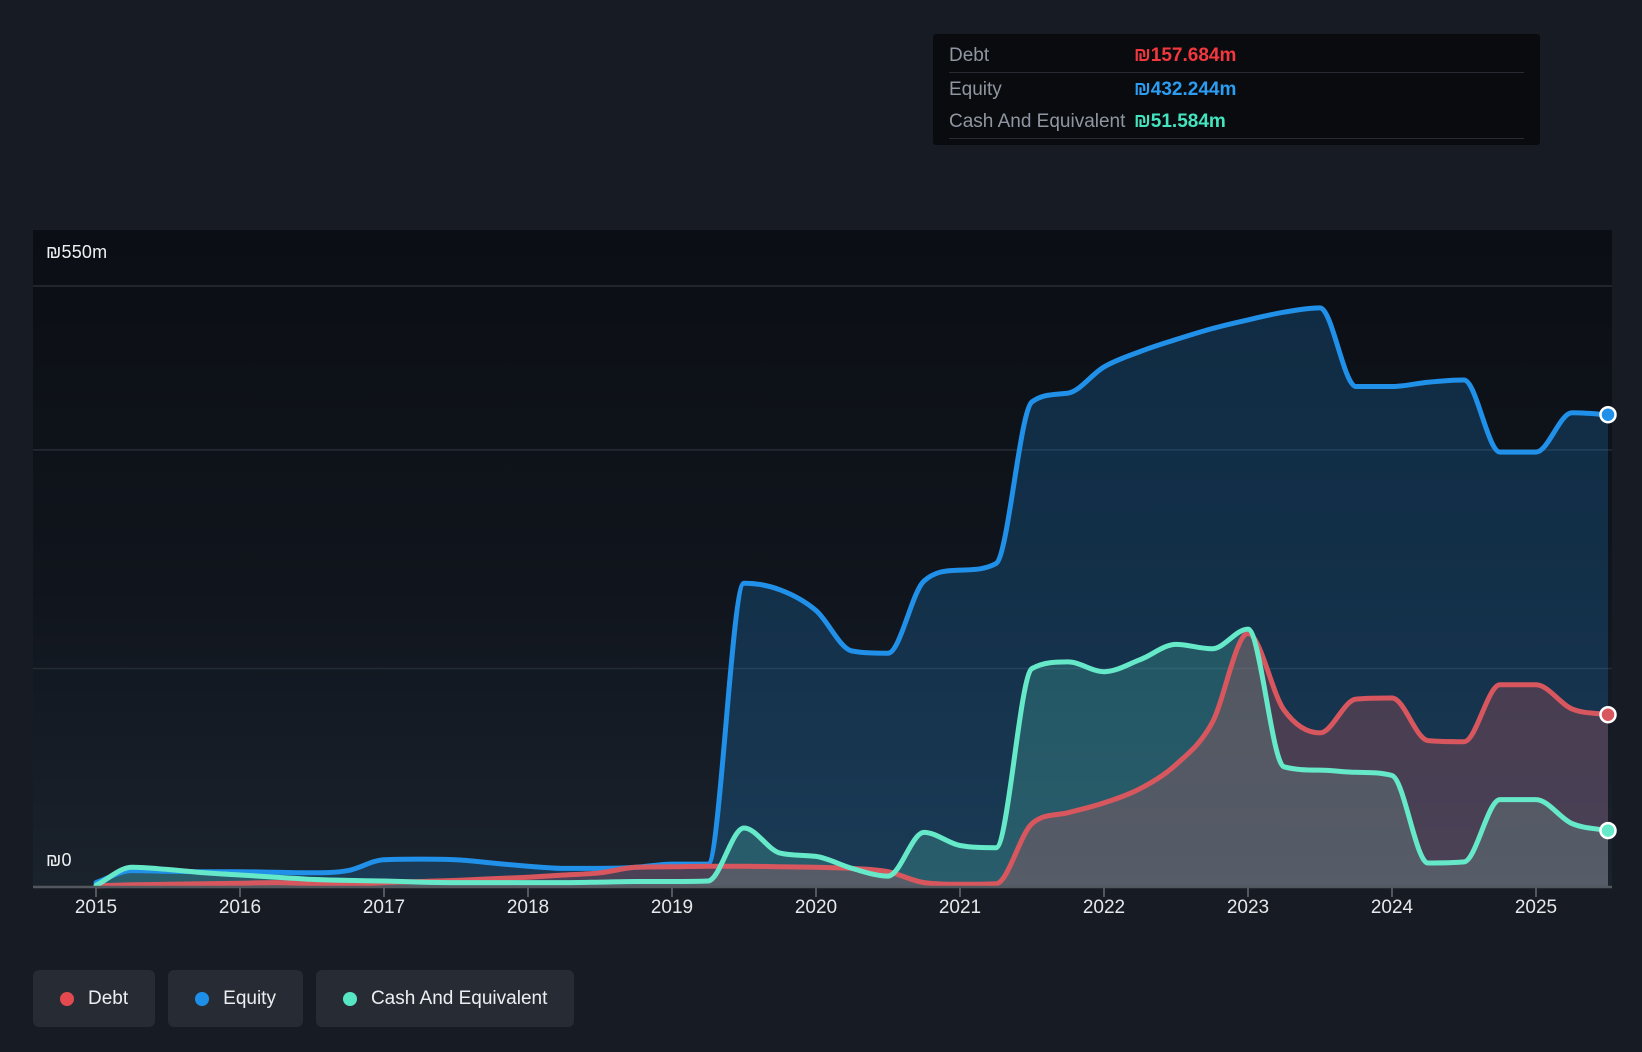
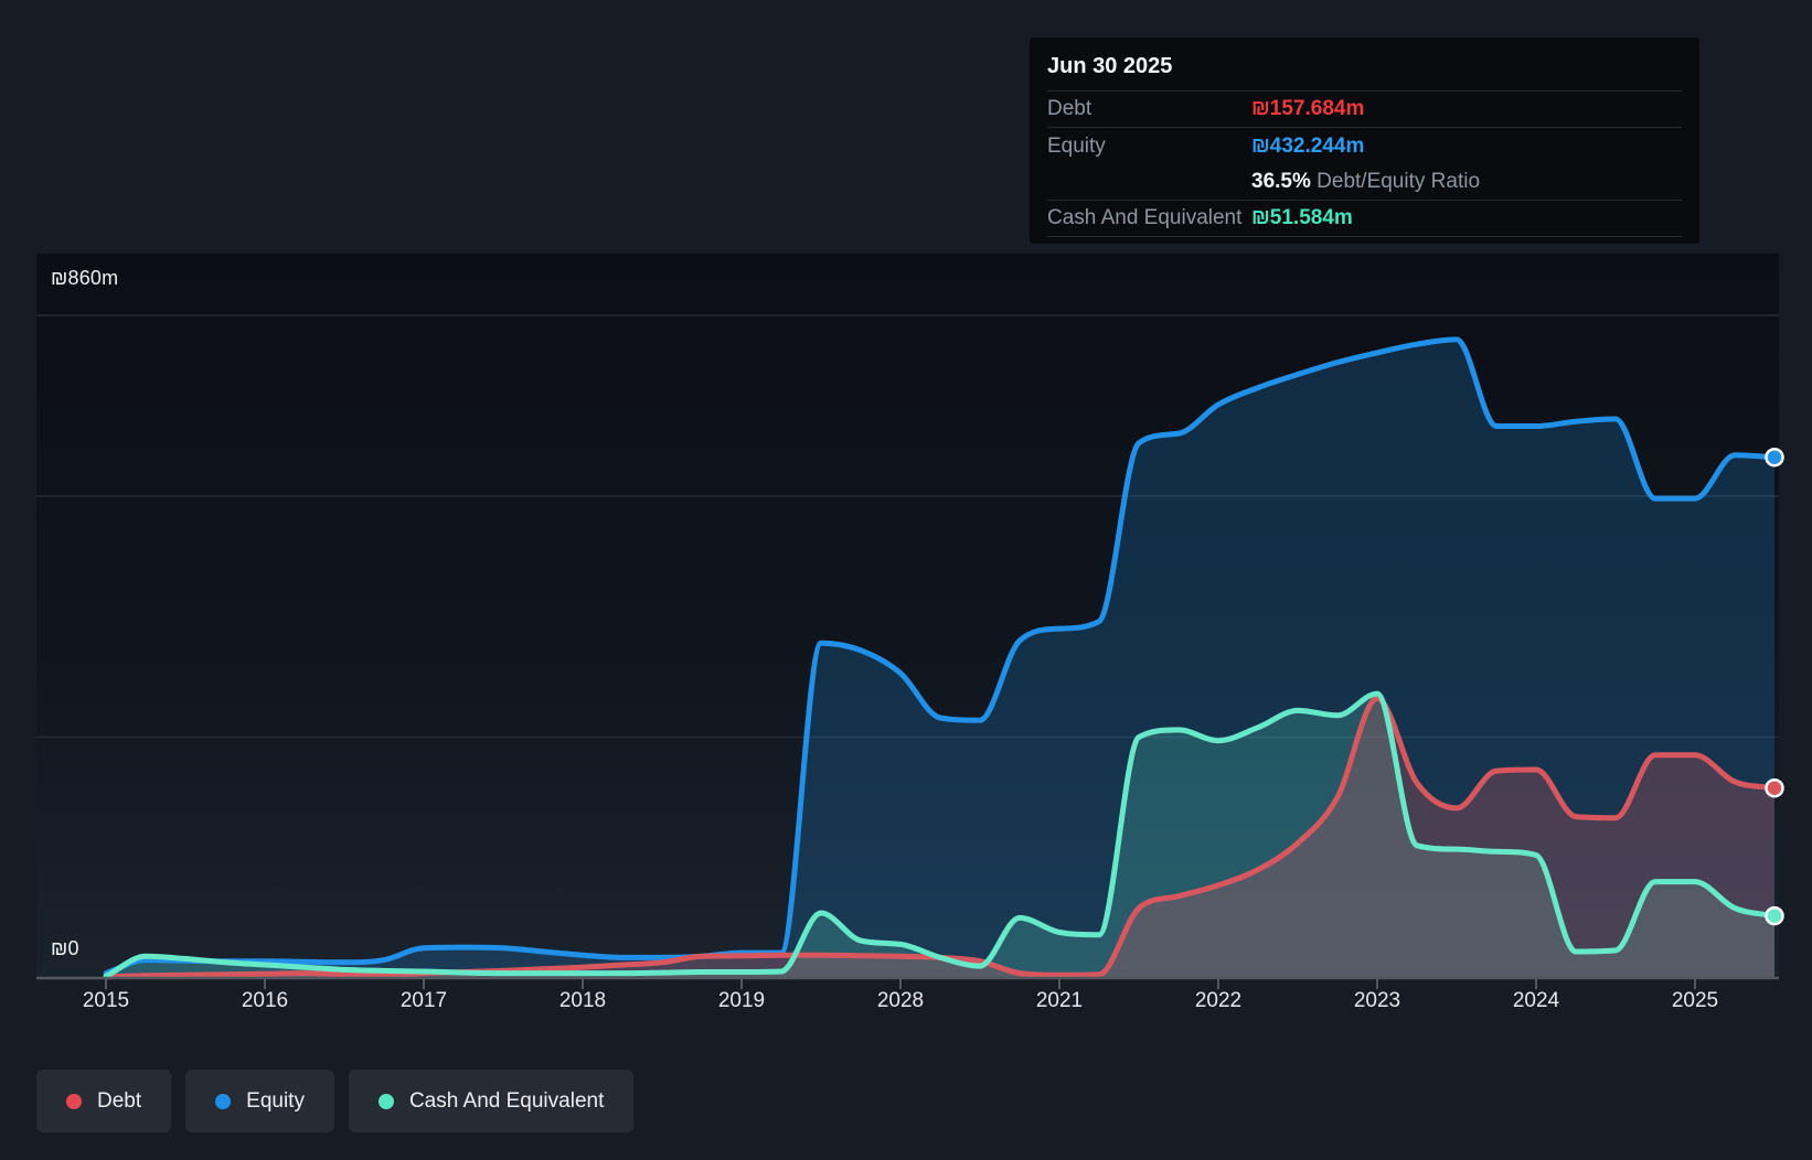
- ₪550m
+ ₪860m
  ₪0
  2015
  2016
  2017
  2018
  2019
- 2020
+ 2028
  2021
  2022
  2023
  2024
  2025
+ Jun 30 2025
  Debt
  ₪157.684m
  Equity
  ₪432.244m
+ 36.5% Debt/Equity Ratio
  Cash And Equivalent
  ₪51.584m
  Debt
  Equity
  Cash And Equivalent
